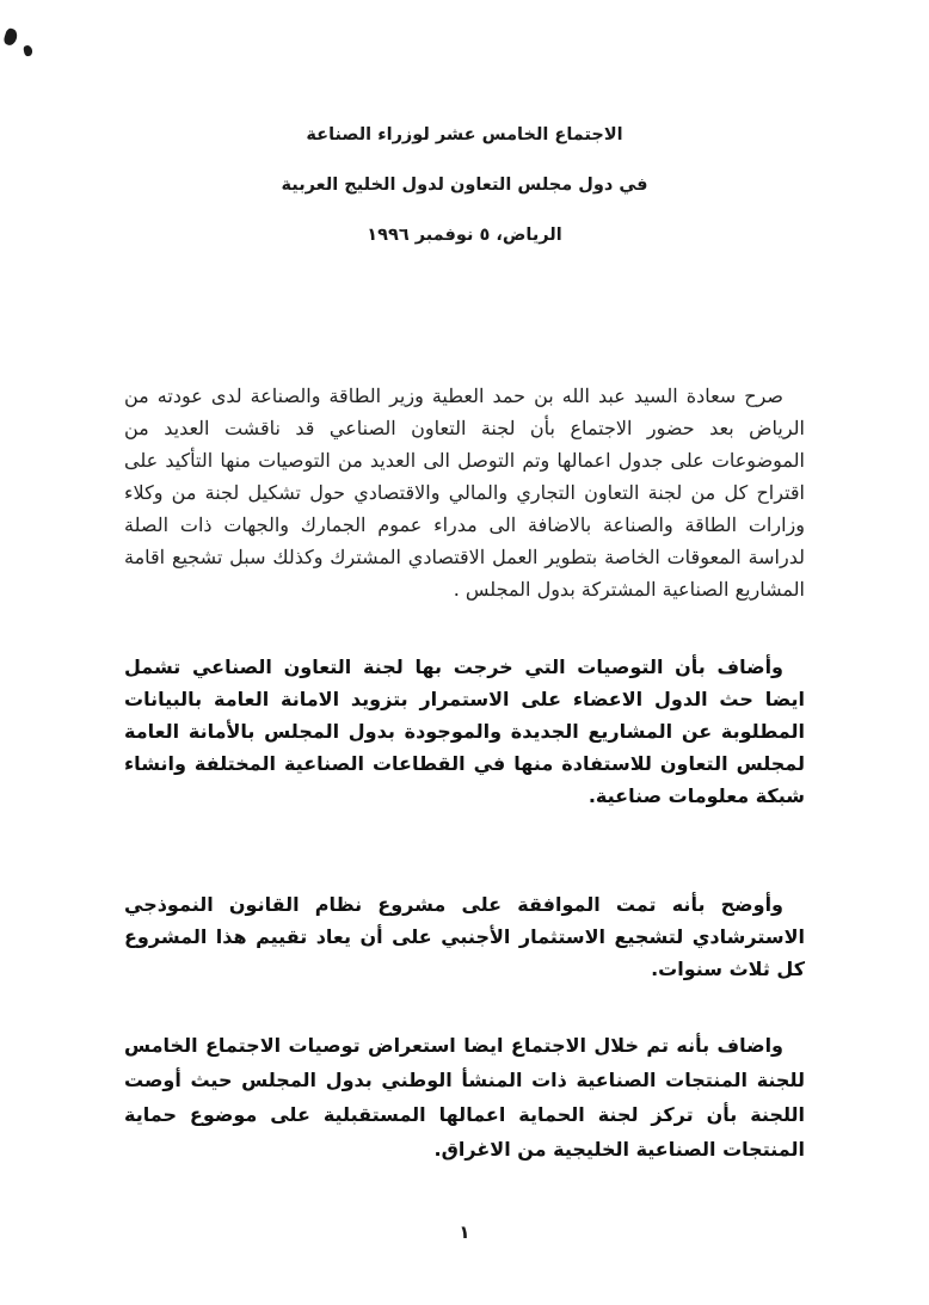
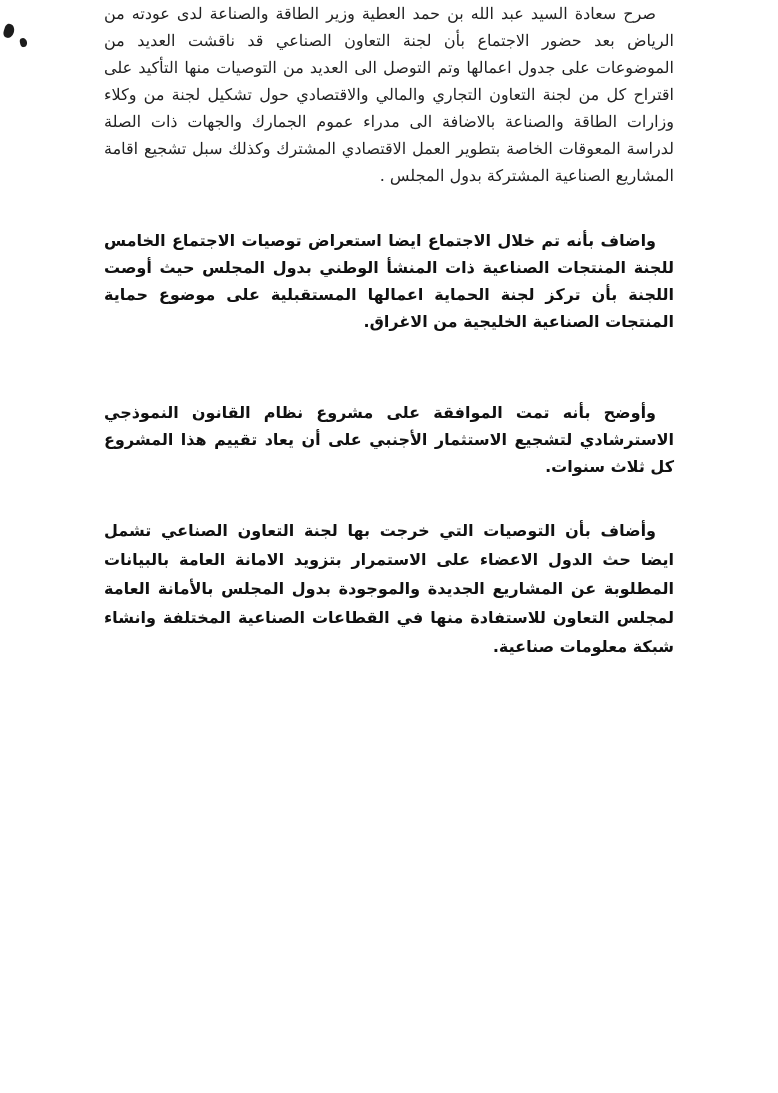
- الاجتماع الخامس عشر لوزراء الصناعة
- في دول مجلس التعاون لدول الخليج العربية
- الرياض، ٥ نوفمبر ١٩٩٦
  صرح سعادة السيد عبد الله بن حمد العطية وزير الطاقة والصناعة لدى عودته من الرياض بعد حضور الاجتماع بأن لجنة التعاون الصناعي قد ناقشت العديد من الموضوعات على جدول اعمالها وتم التوصل الى العديد من التوصيات منها التأكيد على اقتراح كل من لجنة التعاون التجاري والمالي والاقتصادي حول تشكيل لجنة من وكلاء وزارات الطاقة والصناعة بالاضافة الى مدراء عموم الجمارك والجهات ذات الصلة لدراسة المعوقات الخاصة بتطوير العمل الاقتصادي المشترك وكذلك سبل تشجيع اقامة المشاريع الصناعية المشتركة بدول المجلس .
- وأضاف بأن التوصيات التي خرجت بها لجنة التعاون الصناعي تشمل ايضا حث الدول الاعضاء على الاستمرار بتزويد الامانة العامة بالبيانات المطلوبة عن المشاريع الجديدة والموجودة بدول المجلس بالأمانة العامة لمجلس التعاون للاستفادة منها في القطاعات الصناعية المختلفة وانشاء شبكة معلومات صناعية.
+ واضاف بأنه تم خلال الاجتماع ايضا استعراض توصيات الاجتماع الخامس للجنة المنتجات الصناعية ذات المنشأ الوطني بدول المجلس حيث أوصت اللجنة بأن تركز لجنة الحماية اعمالها المستقبلية على موضوع حماية المنتجات الصناعية الخليجية من الاغراق.
  وأوضح بأنه تمت الموافقة على مشروع نظام القانون النموذجي الاسترشادي لتشجيع الاستثمار الأجنبي على أن يعاد تقييم هذا المشروع كل ثلاث سنوات.
- واضاف بأنه تم خلال الاجتماع ايضا استعراض توصيات الاجتماع الخامس للجنة المنتجات الصناعية ذات المنشأ الوطني بدول المجلس حيث أوصت اللجنة بأن تركز لجنة الحماية اعمالها المستقبلية على موضوع حماية المنتجات الصناعية الخليجية من الاغراق.
+ وأضاف بأن التوصيات التي خرجت بها لجنة التعاون الصناعي تشمل ايضا حث الدول الاعضاء على الاستمرار بتزويد الامانة العامة بالبيانات المطلوبة عن المشاريع الجديدة والموجودة بدول المجلس بالأمانة العامة لمجلس التعاون للاستفادة منها في القطاعات الصناعية المختلفة وانشاء شبكة معلومات صناعية.
- ١
